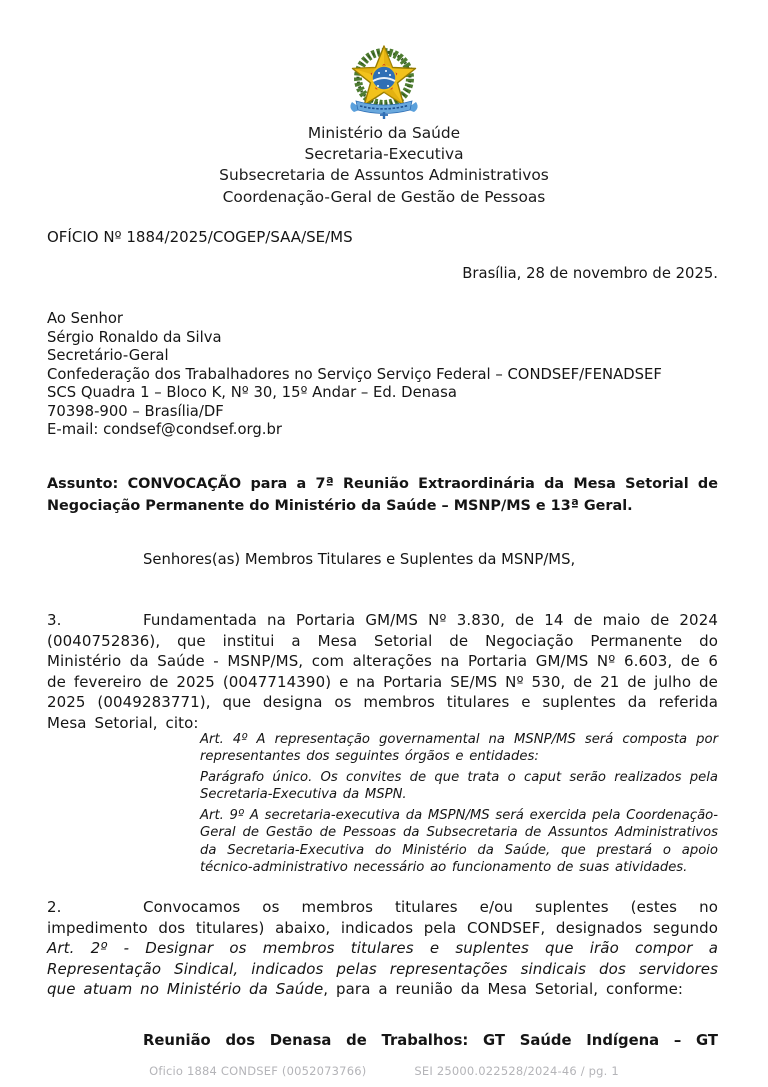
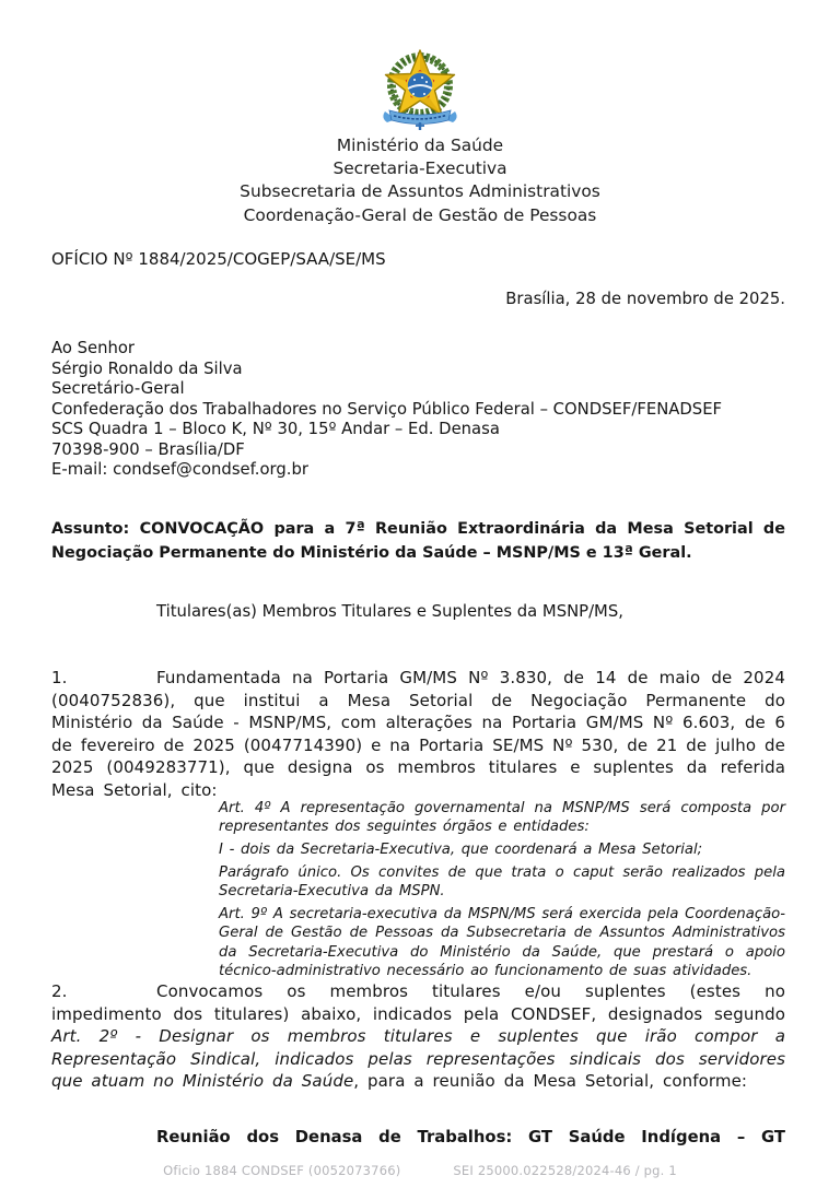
  Ministério da Saúde
  Secretaria-Executiva
  Subsecretaria de Assuntos Administrativos
  Coordenação-Geral de Gestão de Pessoas
  OFÍCIO Nº 1884/2025/COGEP/SAA/SE/MS
  Brasília, 28 de novembro de 2025.
  Ao Senhor
  Sérgio Ronaldo da Silva
  Secretário-Geral
- Confederação dos Trabalhadores no Serviço Serviço Federal – CONDSEF/FENADSEF
+ Confederação dos Trabalhadores no Serviço Público Federal – CONDSEF/FENADSEF
  SCS Quadra 1 – Bloco K, Nº 30, 15º Andar – Ed. Denasa
  70398-900 – Brasília/DF
  E-mail: condsef@condsef.org.br
  Assunto: CONVOCAÇÃO para a 7ª Reunião Extraordinária da Mesa Setorial de
  Negociação Permanente do Ministério da Saúde – MSNP/MS e 13ª Geral.
- Senhores(as) Membros Titulares e Suplentes da MSNP/MS,
+ Titulares(as) Membros Titulares e Suplentes da MSNP/MS,
- 3. Fundamentada na Portaria GM/MS Nº 3.830, de 14 de maio de 2024 (0040752836), que institui a Mesa Setorial de Negociação Permanente do Ministério da Saúde - MSNP/MS, com alterações na Portaria GM/MS Nº 6.603, de 6 de fevereiro de 2025 (0047714390) e na Portaria SE/MS Nº 530, de 21 de julho de 2025 (0049283771), que designa os membros titulares e suplentes da referida Mesa Setorial, cito:
+ 1. Fundamentada na Portaria GM/MS Nº 3.830, de 14 de maio de 2024 (0040752836), que institui a Mesa Setorial de Negociação Permanente do Ministério da Saúde - MSNP/MS, com alterações na Portaria GM/MS Nº 6.603, de 6 de fevereiro de 2025 (0047714390) e na Portaria SE/MS Nº 530, de 21 de julho de 2025 (0049283771), que designa os membros titulares e suplentes da referida Mesa Setorial, cito:
  Art. 4º A representação governamental na MSNP/MS será composta por representantes dos seguintes órgãos e entidades:
+ I - dois da Secretaria-Executiva, que coordenará a Mesa Setorial;
  Parágrafo único. Os convites de que trata o caput serão realizados pela Secretaria-Executiva da MSPN.
  Art. 9º A secretaria-executiva da MSPN/MS será exercida pela Coordenação-Geral de Gestão de Pessoas da Subsecretaria de Assuntos Administrativos da Secretaria-Executiva do Ministério da Saúde, que prestará o apoio técnico-administrativo necessário ao funcionamento de suas atividades.
  2. Convocamos os membros titulares e/ou suplentes (estes no impedimento dos titulares) abaixo, indicados pela CONDSEF, designados segundo Art. 2º - Designar os membros titulares e suplentes que irão compor a Representação Sindical, indicados pelas representações sindicais dos servidores que atuam no Ministério da Saúde, para a reunião da Mesa Setorial, conforme:
  Reunião dos Denasa de Trabalhos: GT Saúde Indígena – GT
  Oficio 1884 CONDSEF (0052073766)
  SEI 25000.022528/2024-46 / pg. 1
